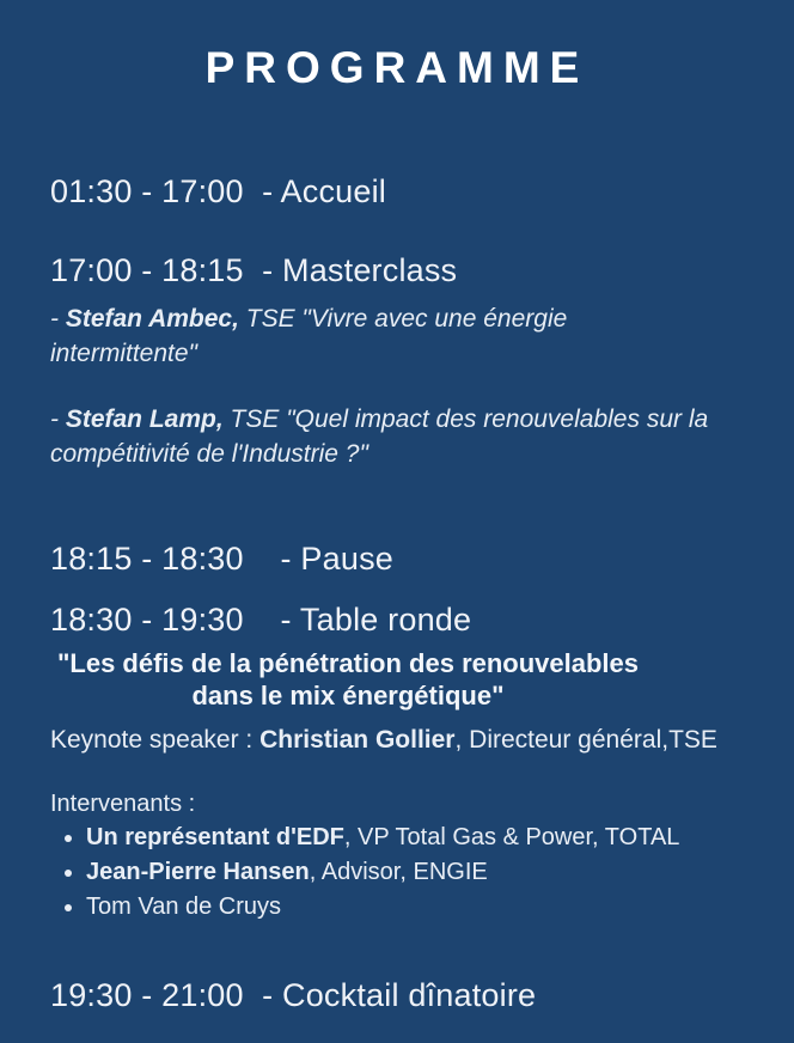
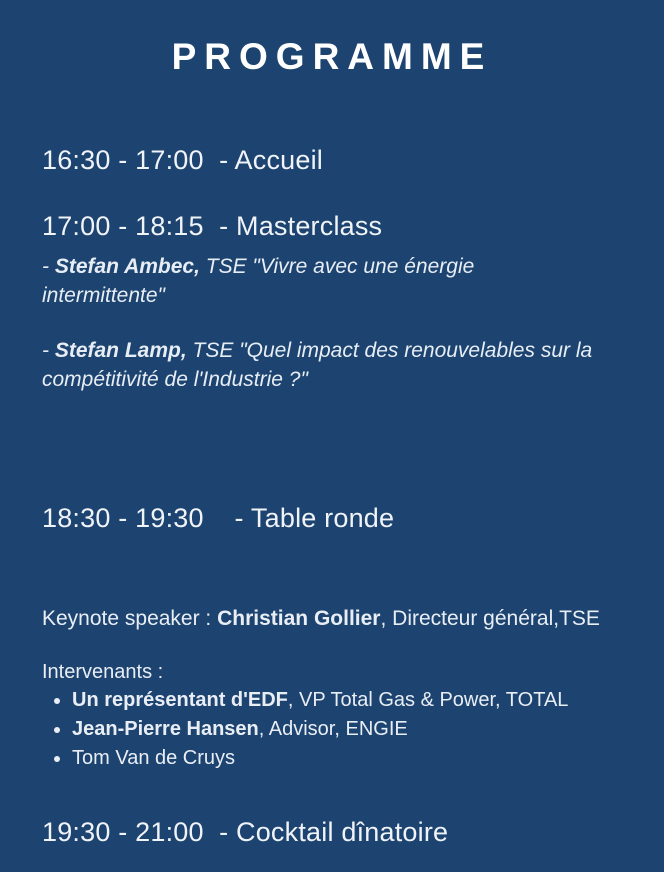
  PROGRAMME
- 01:30 - 17:00 - Accueil
+ 16:30 - 17:00 - Accueil
  17:00 - 18:15 - Masterclass
  - Stefan Ambec, TSE "Vivre avec une énergie
  intermittente"
  - Stefan Lamp, TSE "Quel impact des renouvelables sur la
  compétitivité de l'Industrie ?"
- 18:15 - 18:30 - Pause
  18:30 - 19:30 - Table ronde
- "Les défis de la pénétration des renouvelables
- dans le mix énergétique"
  Keynote speaker : Christian Gollier, Directeur général,TSE
  Intervenants :
  Un représentant d'EDF, VP Total Gas & Power, TOTAL
  Jean-Pierre Hansen, Advisor, ENGIE
  Tom Van de Cruys
  19:30 - 21:00 - Cocktail dînatoire
